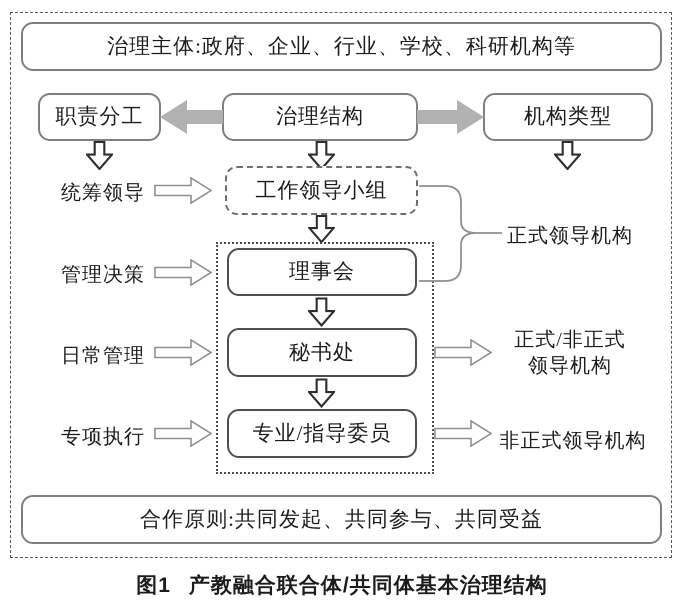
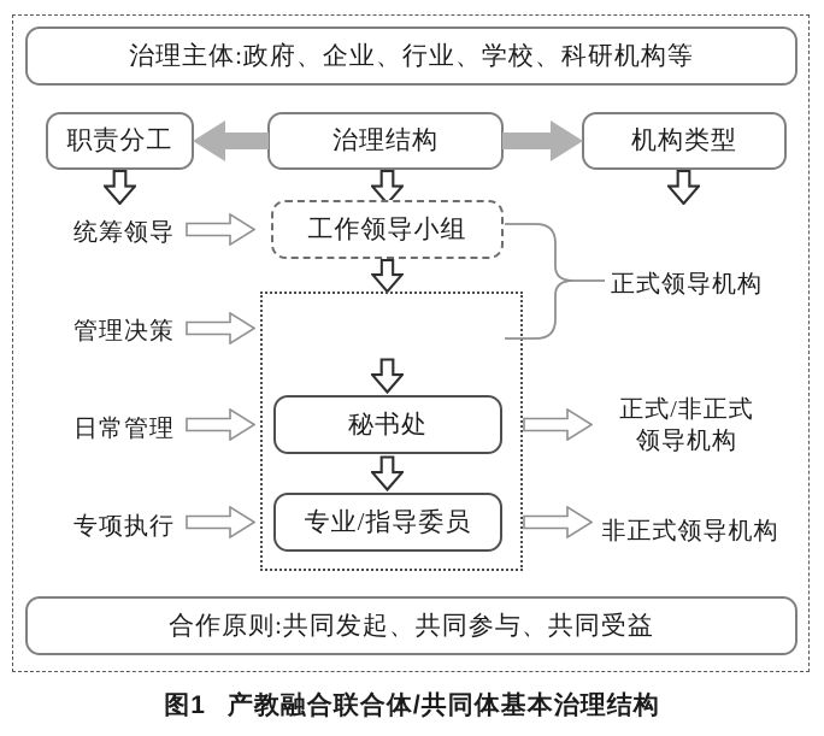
  治理主体:政府、企业、行业、学校、科研机构等
  职责分工
  治理结构
  机构类型
  统筹领导
  工作领导小组
  管理决策
- 理事会
  日常管理
  秘书处
  正式/非正式
  领导机构
  专项执行
  专业/指导委员
  非正式领导机构
  正式领导机构
  合作原则:共同发起、共同参与、共同受益
  图1 产教融合联合体/共同体基本治理结构
